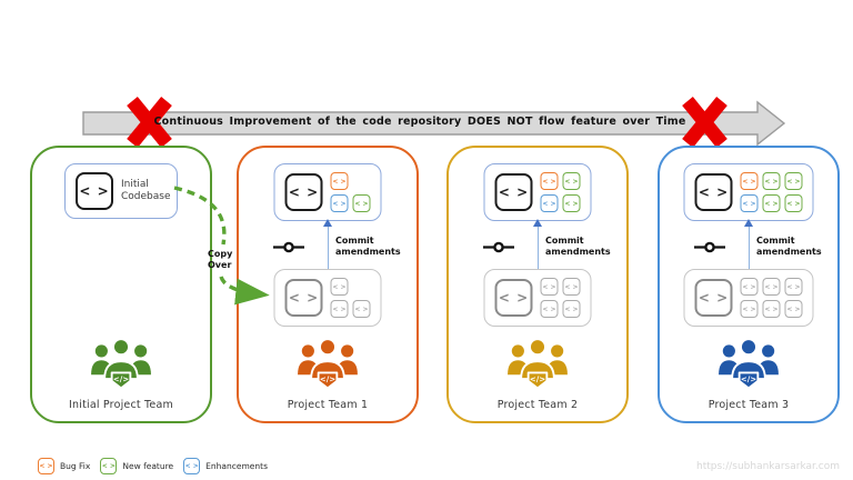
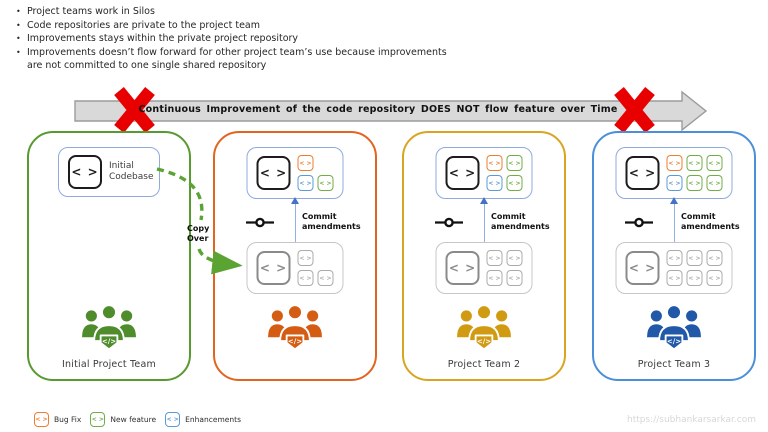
+ Project teams work in Silos
+ Code repositories are private to the project team
+ Improvements stays within the private project repository
+ Improvements doesn’t flow forward for other project team’s use because improvements are not committed to one single shared repository
  Continuous Improvement of the code repository DOES NOT flow feature over Time
  < >
  Initial Codebase
  Initial Project Team
  < >
  Commit amendments
  < >
- Project Team 1
  < >
  Commit amendments
  < >
  Project Team 2
  < >
  Commit amendments
  < >
  Project Team 3
  Copy Over
  Bug Fix
  New feature
  Enhancements
  https://subhankarsarkar.com
